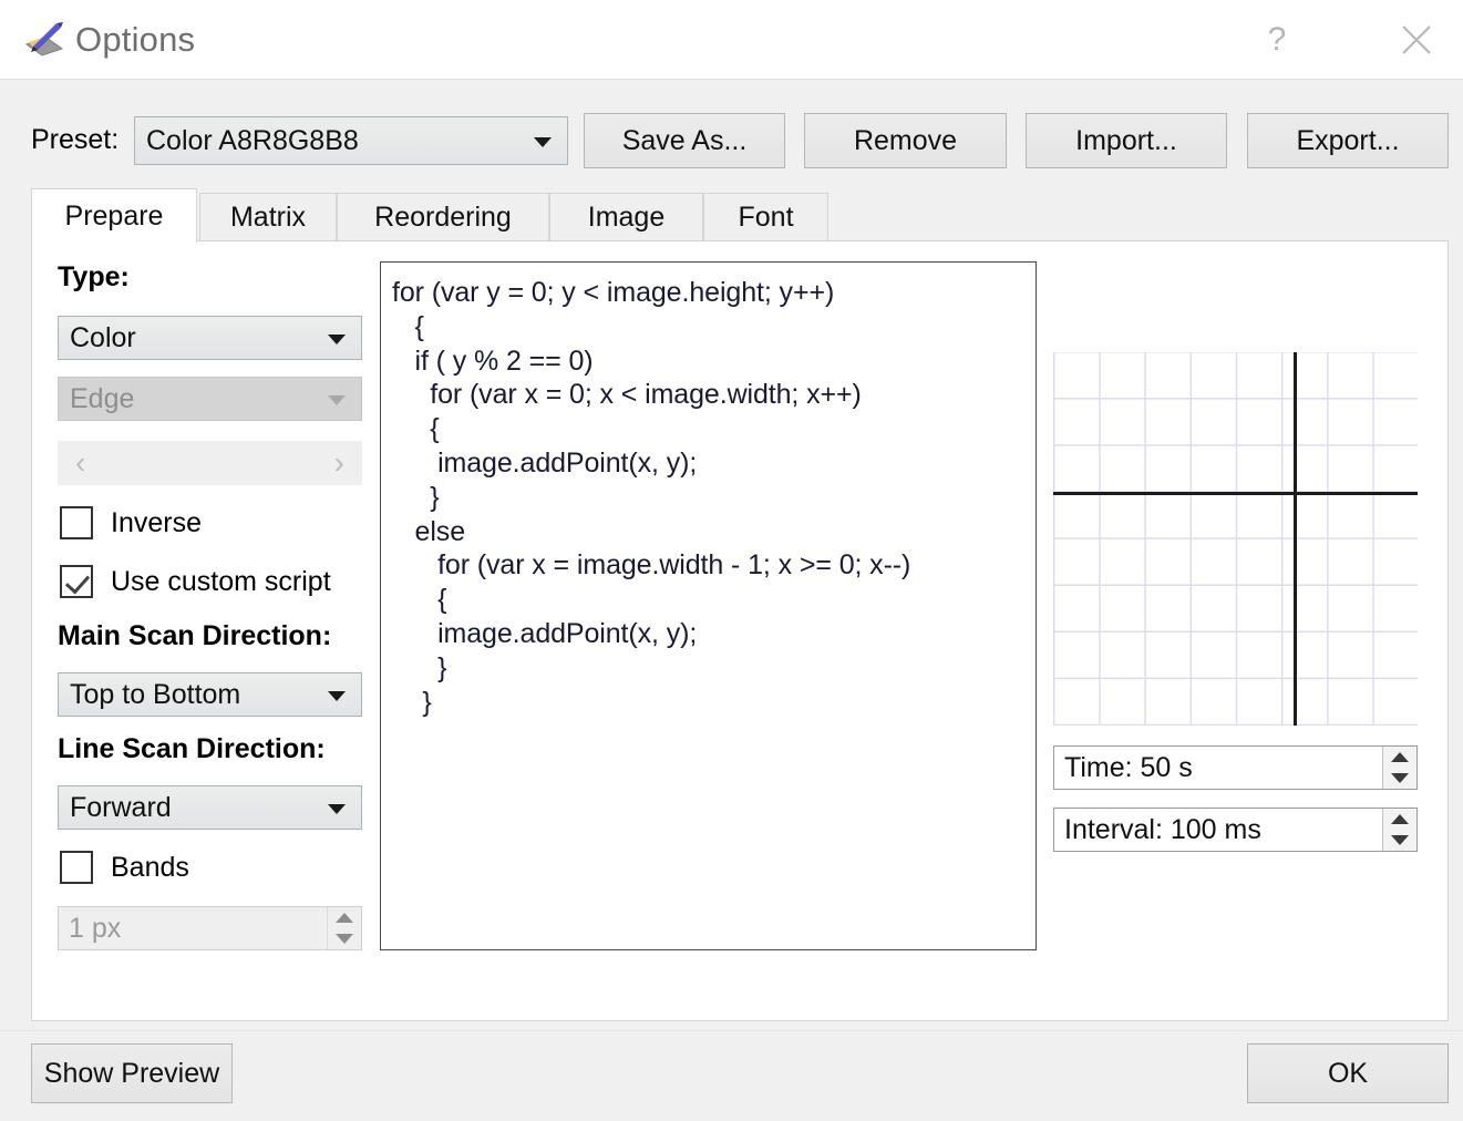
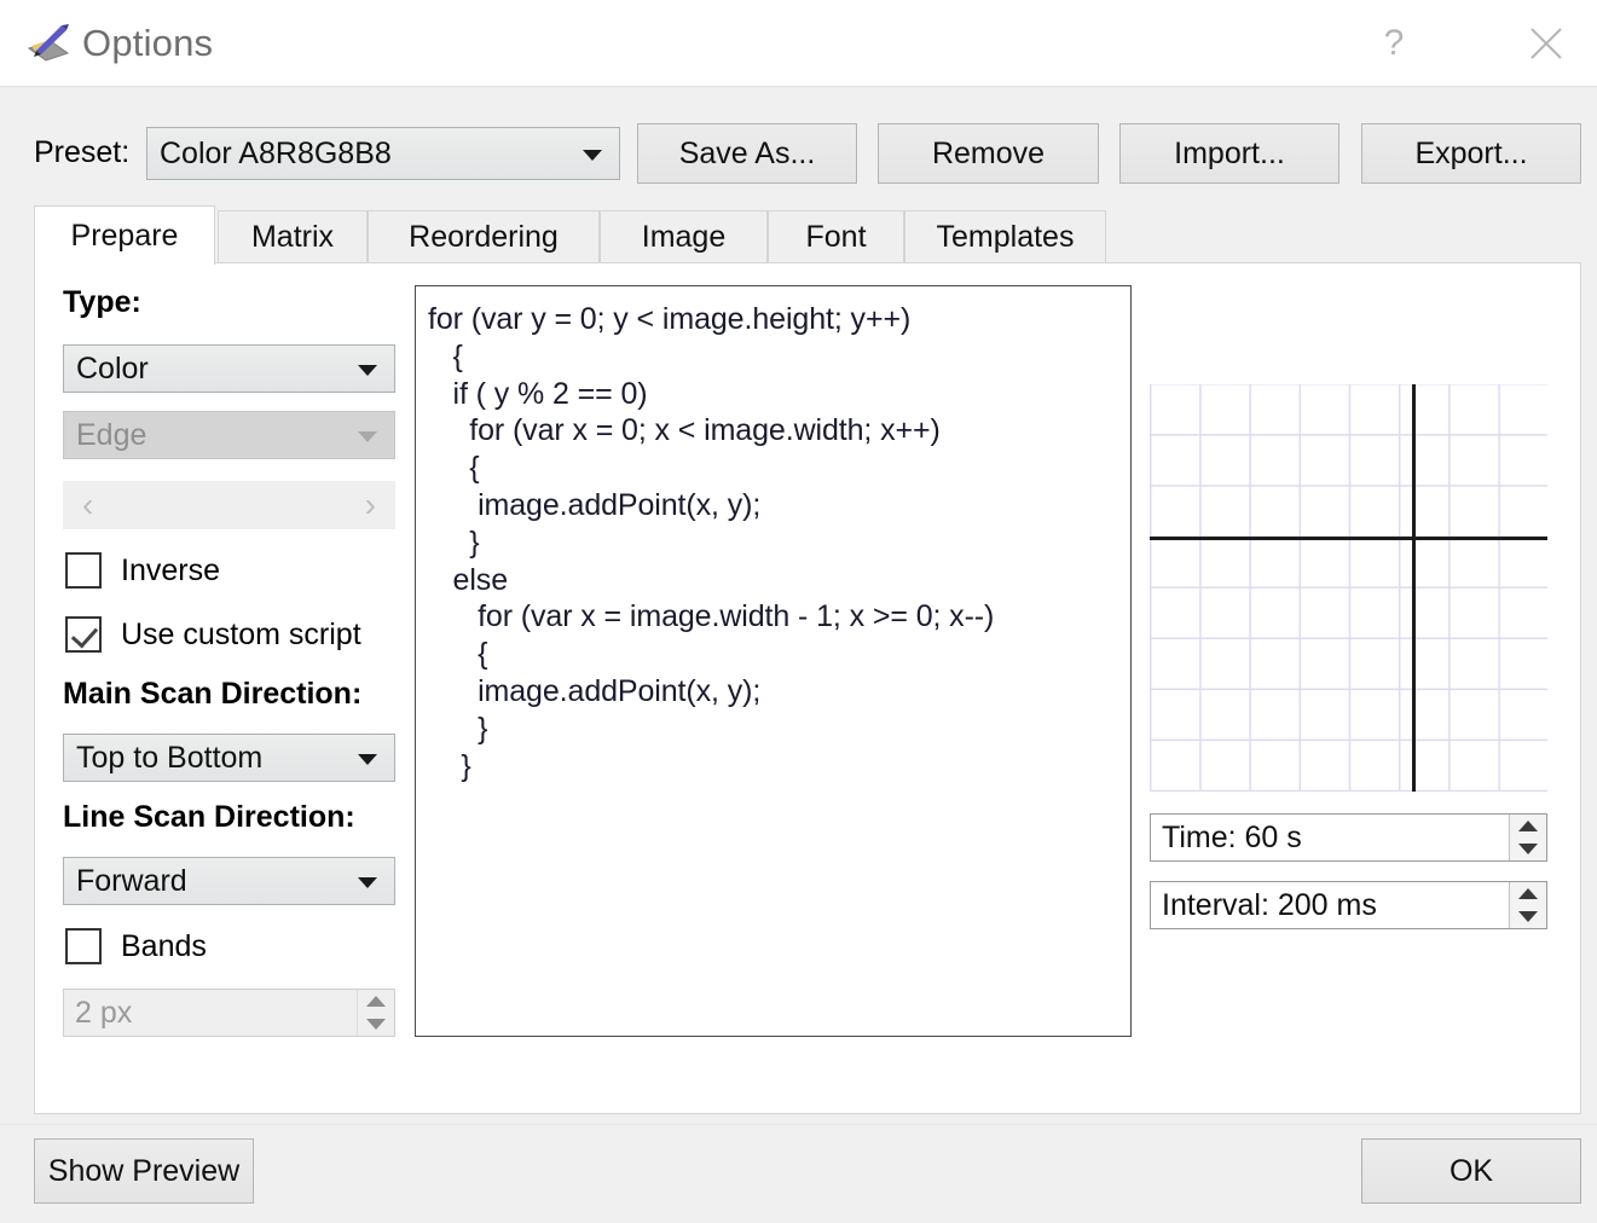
  Options
  ?
  Preset:
  Color A8R8G8B8
  Save As...
  Remove
  Import...
  Export...
  Prepare
  Matrix
  Reordering
  Image
  Font
+ Templates
  Type:
  Color
  Edge
  ‹
  ›
  Inverse
  Use custom script
  Main Scan Direction:
  Top to Bottom
  Line Scan Direction:
  Forward
  Bands
- 1 px
+ 2 px
  for (var y = 0; y < image.height; y++)
  {
  if ( y % 2 == 0)
  for (var x = 0; x < image.width; x++)
  {
  image.addPoint(x, y);
  }
  else
  for (var x = image.width - 1; x >= 0; x--)
  {
  image.addPoint(x, y);
  }
  }
- Time: 50 s
+ Time: 60 s
- Interval: 100 ms
+ Interval: 200 ms
  Show Preview
  OK
